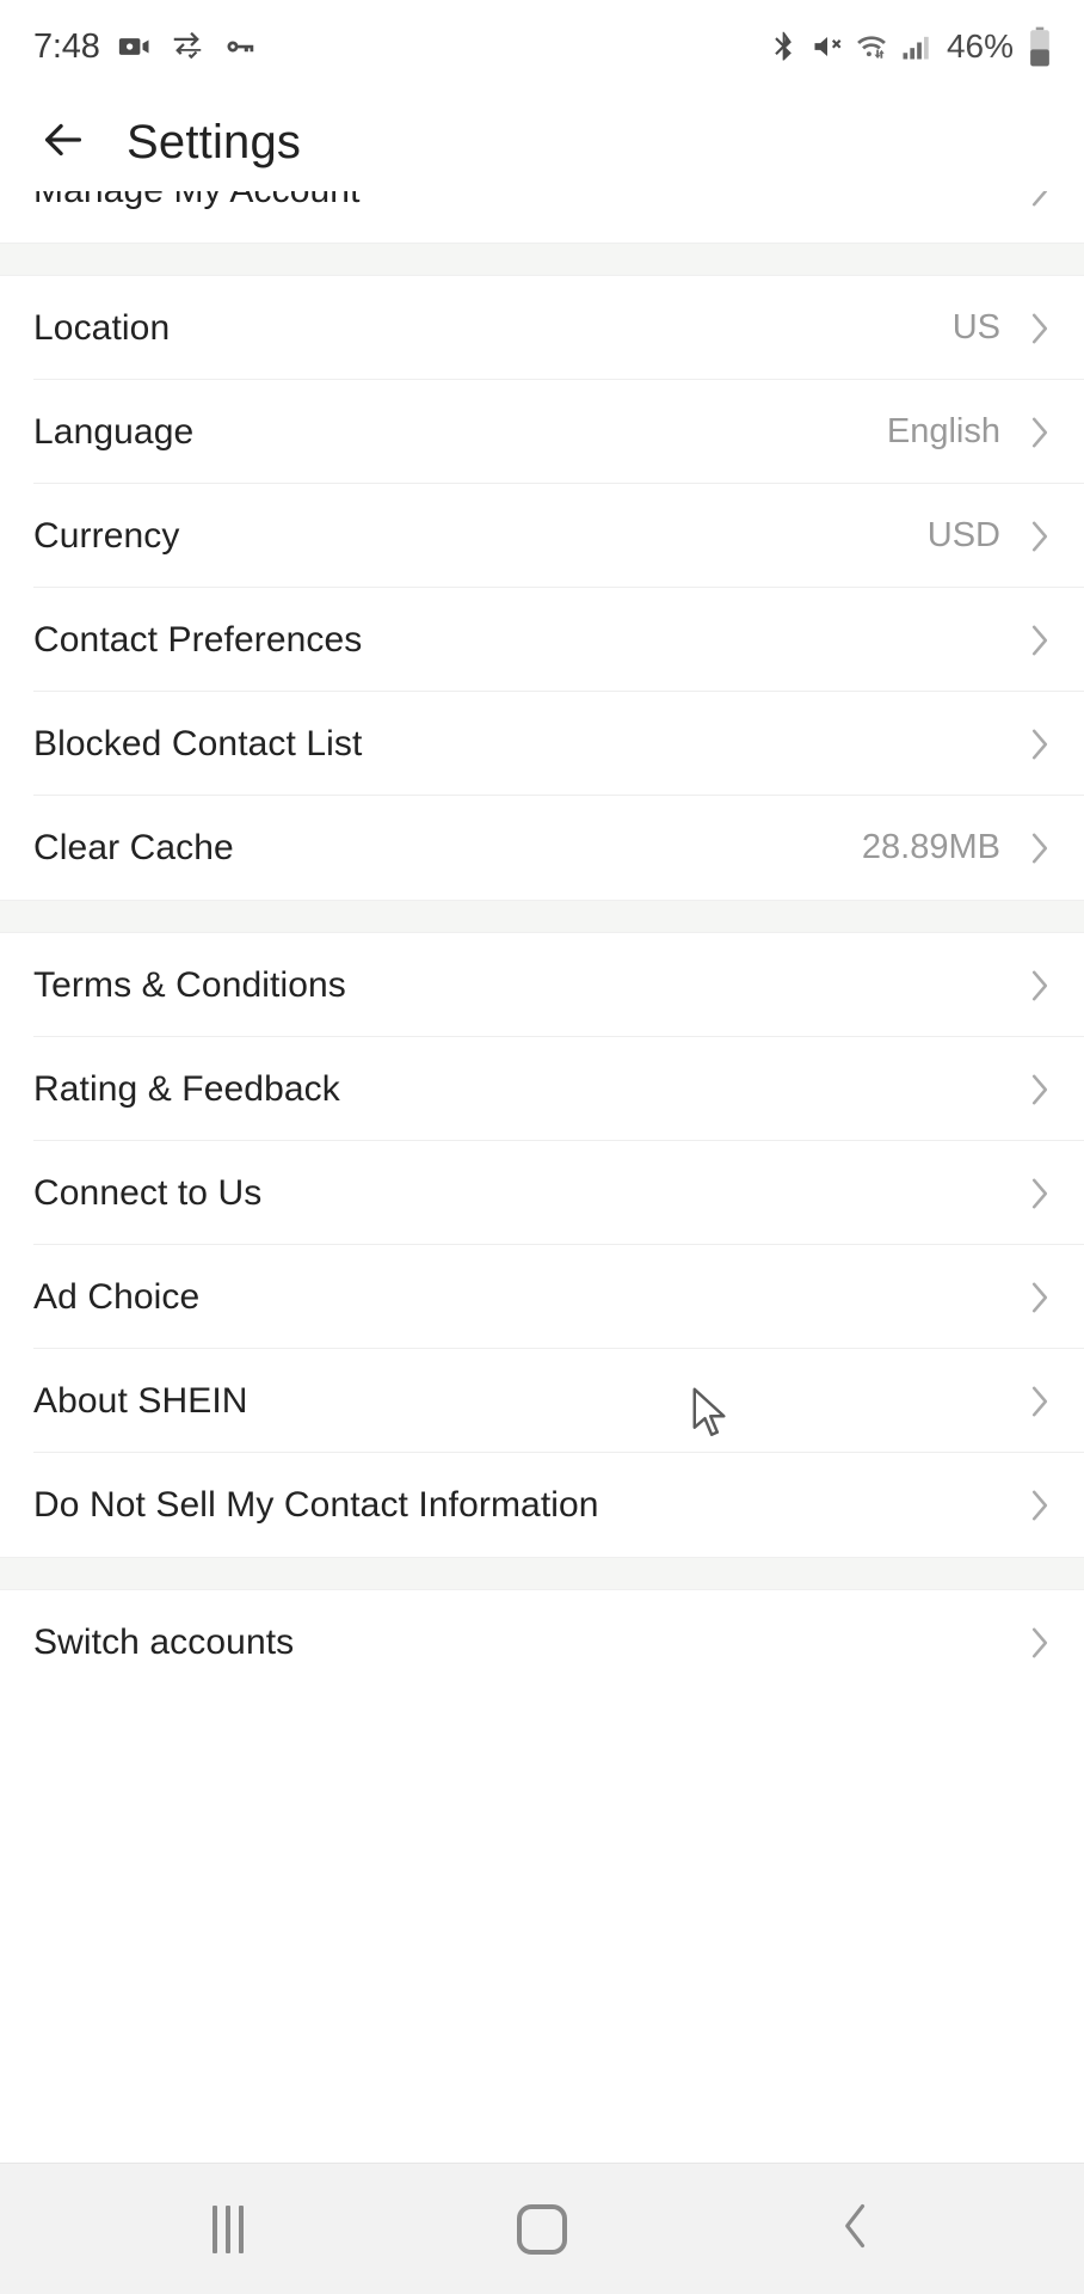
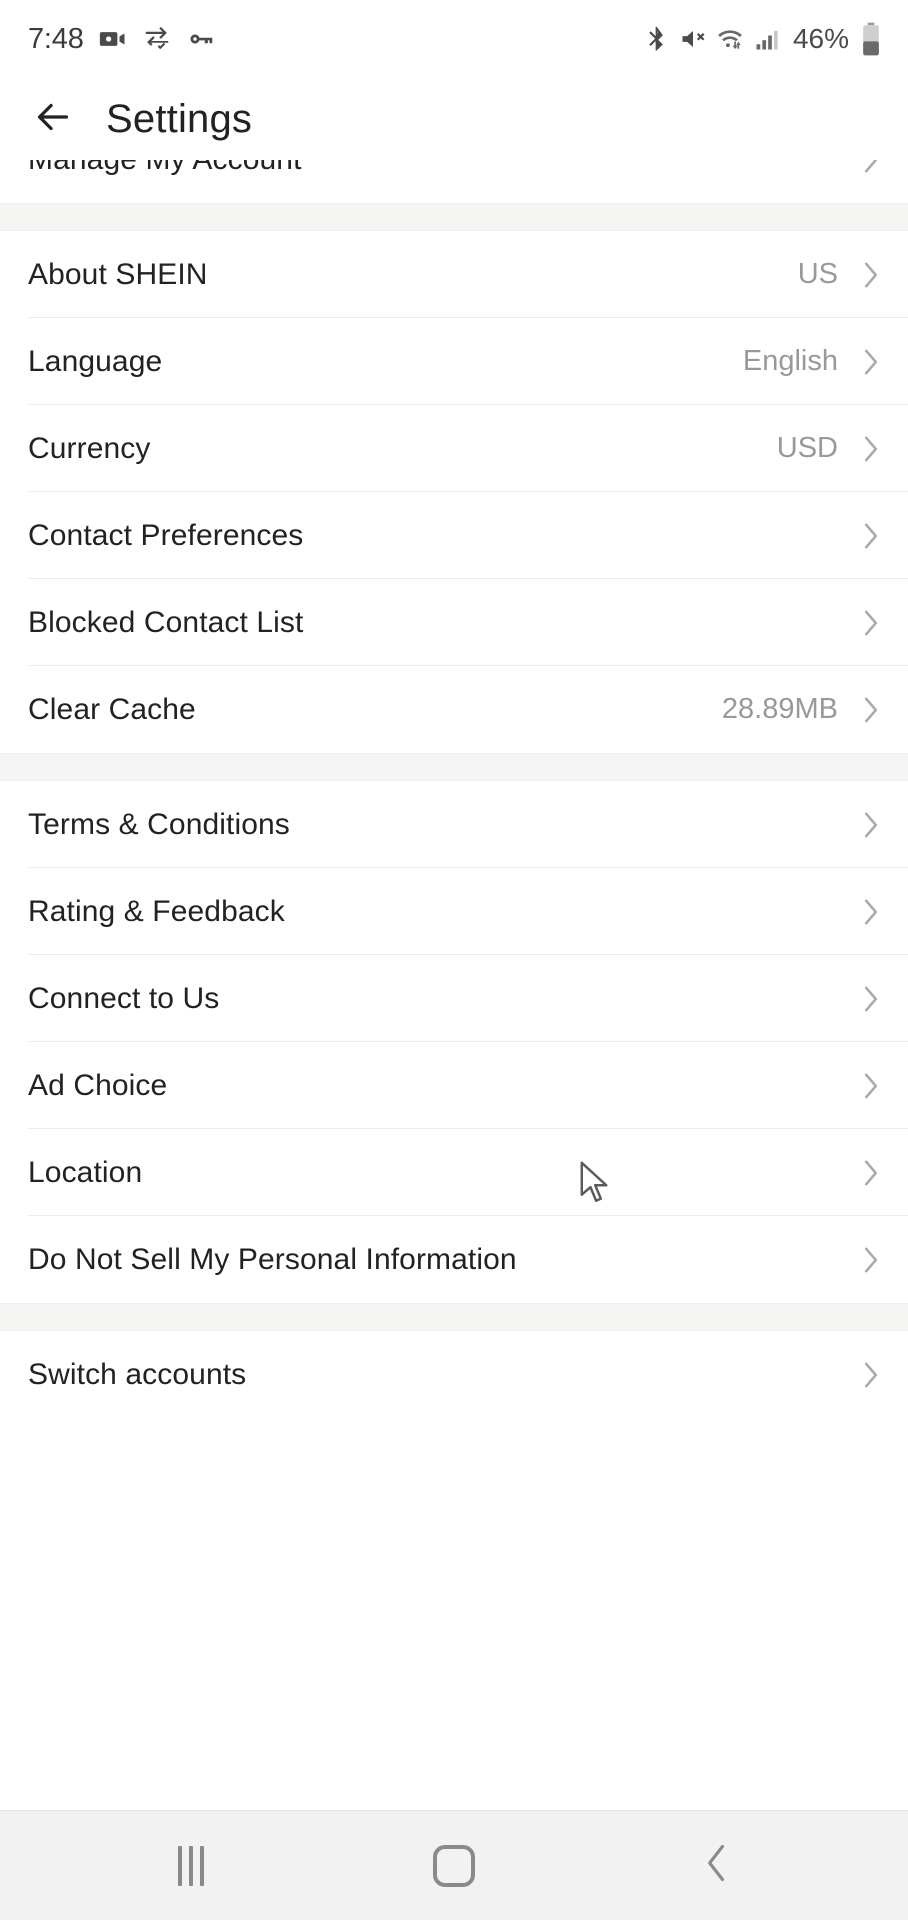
  7:48
  46%
  Settings
- Location
+ About SHEIN
  US
  Language
  English
  Currency
  USD
  Contact Preferences
  Blocked Contact List
  Clear Cache
  28.89MB
  Terms & Conditions
  Rating & Feedback
  Connect to Us
  Ad Choice
- About SHEIN
+ Location
- Do Not Sell My Contact Information
+ Do Not Sell My Personal Information
  Switch accounts
